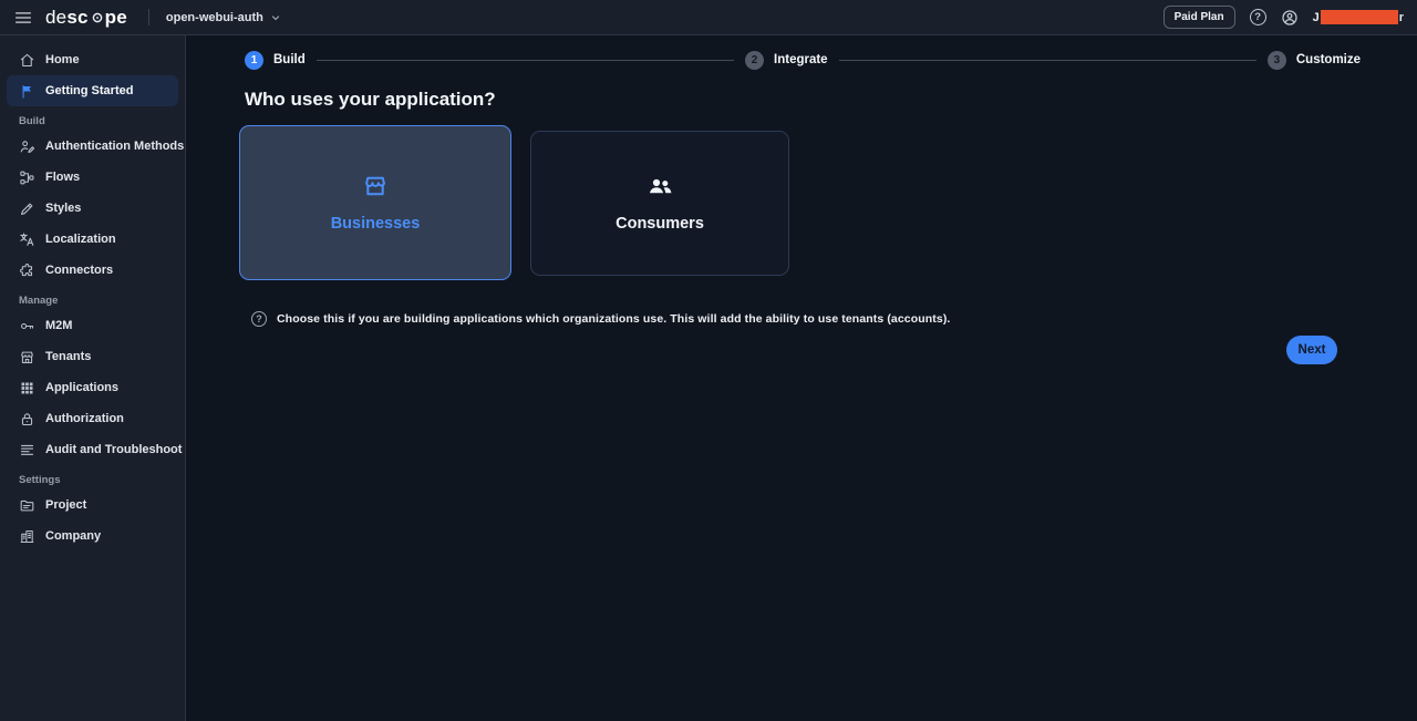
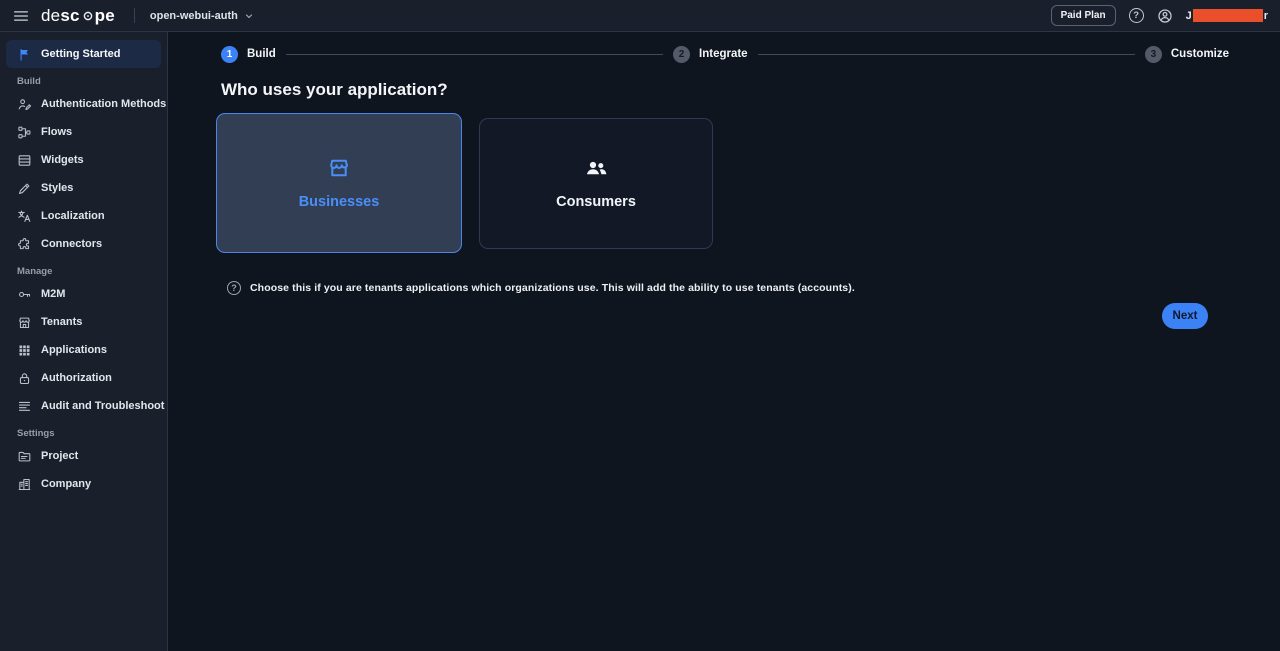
  de
  sc
  pe
  open-webui-auth
  Paid Plan
  ?
  J
  r
- Home
  Getting Started
  Build
  Authentication Methods
  Flows
+ Widgets
  Styles
  Localization
  Connectors
  Manage
  M2M
  Tenants
  Applications
  Authorization
  Audit and Troubleshoot
  Settings
  Project
  Company
  1
  Build
  2
  Integrate
  3
  Customize
  Who uses your application?
  Businesses
  Consumers
  ?
- Choose this if you are building applications which organizations use. This will add the ability to use tenants (accounts).
+ Choose this if you are tenants applications which organizations use. This will add the ability to use tenants (accounts).
  Next
